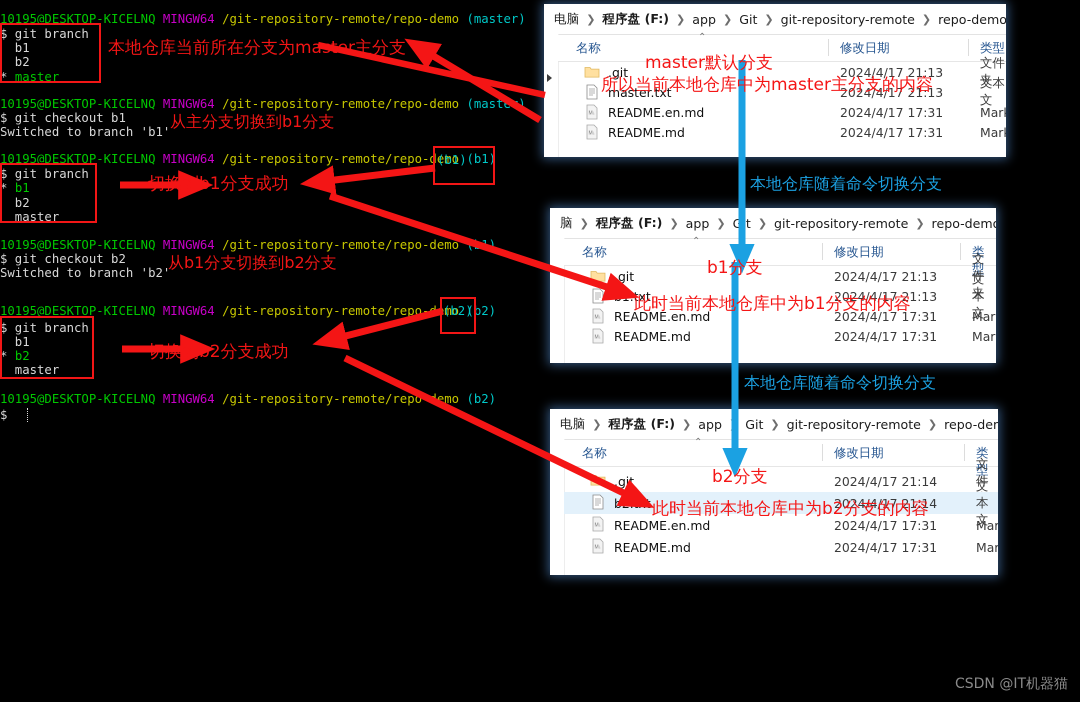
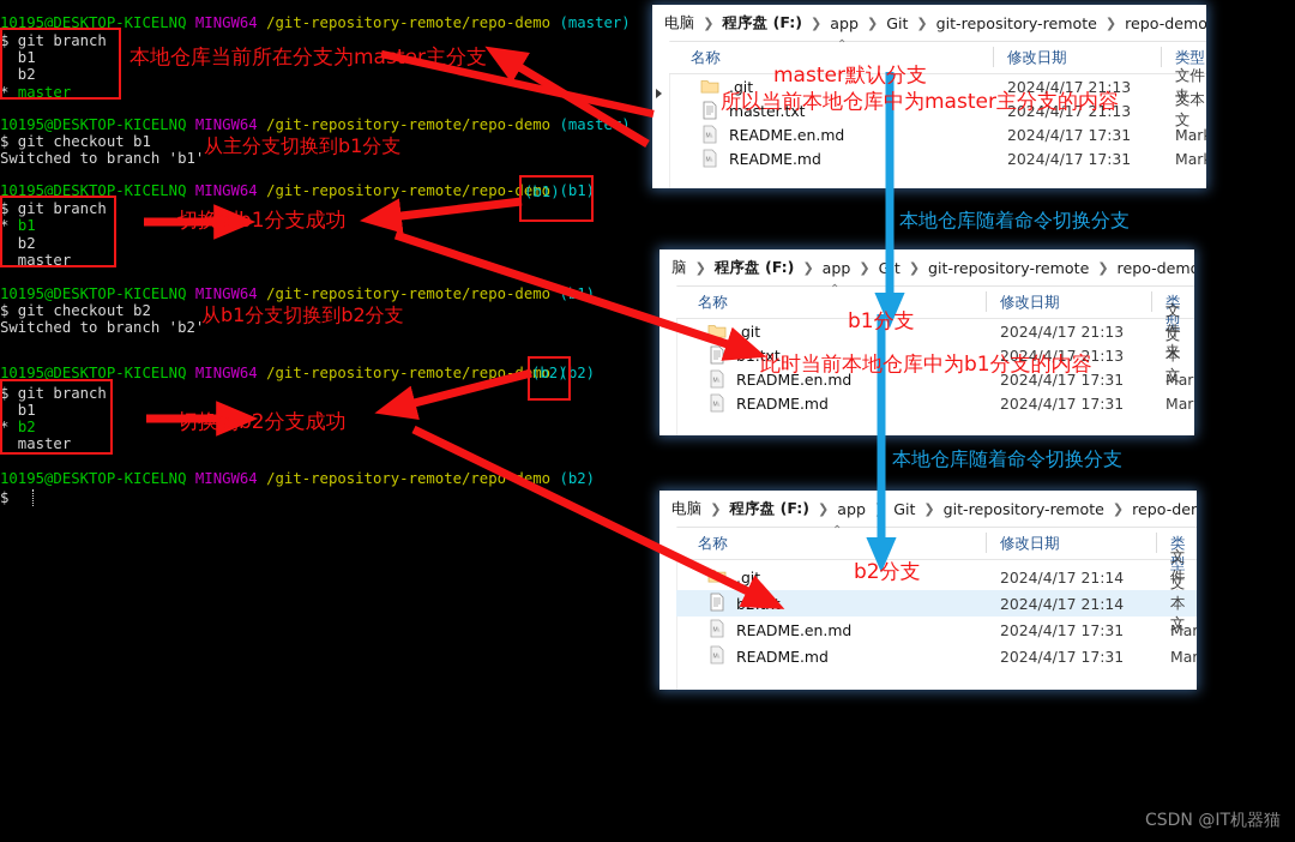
  10195@DESKTOP-KICELNQ MINGW64 /git-repository-remote/repo-demo (master)
  $ git branch
  b1
  b2
  * master
  10195@DESKTOP-KICELNQ MINGW64 /git-repository-remote/repo-demo (mast)
  $ git checkout b1
  Switched to branch 'b1'
  10195@DESKTOP-KICELNQ MINGW64 /git-repository-remote/repo-demo (b1)
  $ git branch
  * b1
  b2
  master
  10195@DESKTOP-KICELNQ MINGW64 /git-repository-remote/repo-demo )
  $ git checkout b2
  Switched to branch 'b2'
  10195@DESKTOP-KICELNQ MINGW64 /git-repository-remote/repo-mo (b2)
  $ git branch
  b1
  * b2
  master
  10195@DESKTOP-KICELNQ MINGW64 /git-repository-remote/repoemo (b2)
  $
  电脑
  ❯
  程序盘 (F:)
  ❯
  app
  ❯
  Git
  ❯
  git-repository-remote
  ❯
  repo-demo
  名称
  ⌃
  修改日期
  类型
  .git
  2024/4/17 21:13
  文件夹
  master.txt
  2024/4/17 21:13
  文本文
  README.en.md
  2024/4/17 17:31
  Mar
  README.md
  2024/4/17 17:31
  Mar
  脑
  ❯
  程序盘 (F:)
  ❯
  app
  ❯
  ❯
  git-repository-remote
  ❯
  repo-dem
  名称
  ⌃
  修改日期
  类型
  .git
  2024/4/17 21:13
  文件夹
  b1.txt
  2024/4/17 21:13
  文本文
  README.en.md
  2024/4/17 17:31
  Mar
  README.md
  2024/4/17 17:31
  Mar
  电脑
  ❯
  程序盘 (F:)
  ❯
  app
  Git
  ❯
  git-repository-remote
  ❯
  repo-de
  名称
  ⌃
  修改日期
  类型
  .git
  2024/4/17 21:14
  b2.txt
  2024/4/17 21:14
  文本文
  README.en.md
  2024/4/17 17:31
  Mar
  README.md
  2024/4/17 17:31
  Mar
  (b1)
  (b2)
  本地仓库当前所在分支为master主分支
  从主分支切换到b1分支
  切换到b1分支成功
  从b1分支切换到b2分支
  切换到b2分支成功
  master默认分支
  所以当前本地仓库中为master主分支的内容
  b1分支
  此时当前本地仓库中为b1分支的内容
  b2分支
- 此时当前本地仓库中为b2分支的内容
  本地仓库随着命令切换分支
  本地仓库随着命令切换分支
  CSDN @IT机器猫
